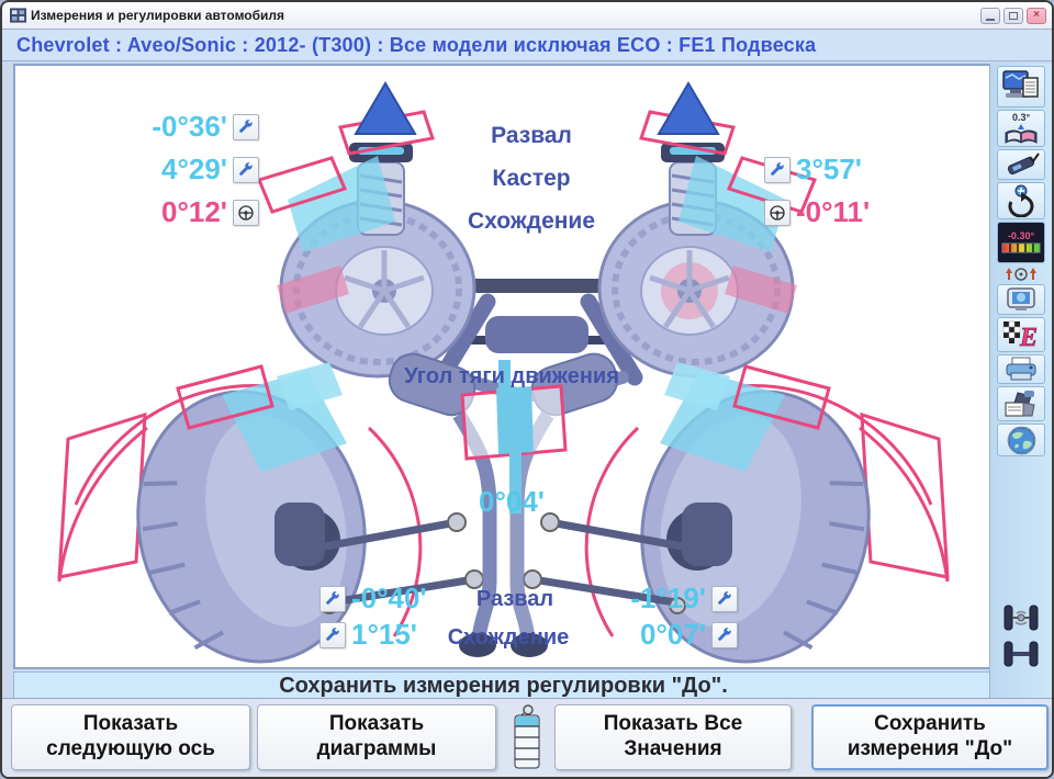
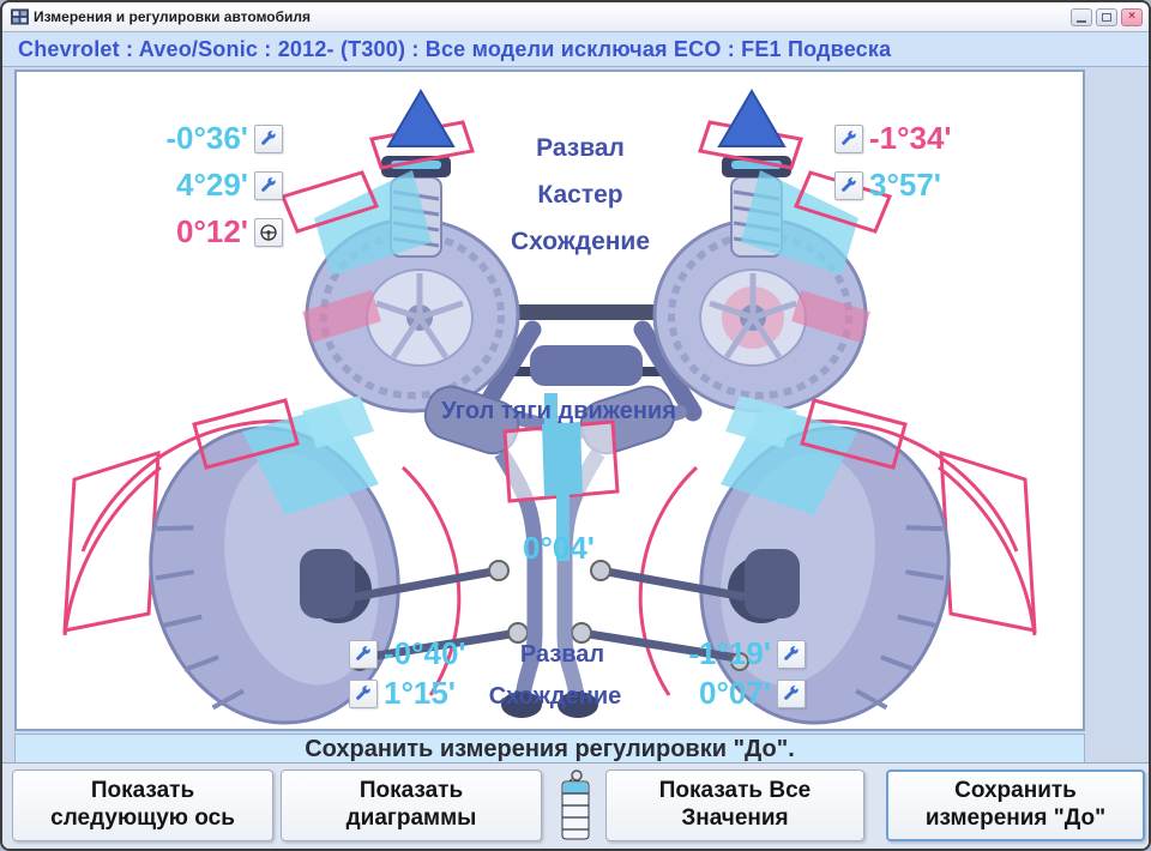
  Измерения и регулировки автомобиля
  ×
  Chevrolet : Aveo/Sonic : 2012- (T300) : Все модели исключая ECO : FE1 Подвеска
  -0°36'
  4°29'
  0°12'
  Развал
  Кастер
  Схождение
+ -1°34'
  3°57'
- -0°11'
  Угол тяги движения
  0°04'
  -0°40'
  1°15'
  Развал
  Схождение
  -1°19'
  0°07'
  Сохранить измерения регулировки "До".
- 0.3°
- -0.30°
- E
  Показать следующую ось
  Показать диаграммы
  Показать Все Значения
  Сохранить измерения "До"
